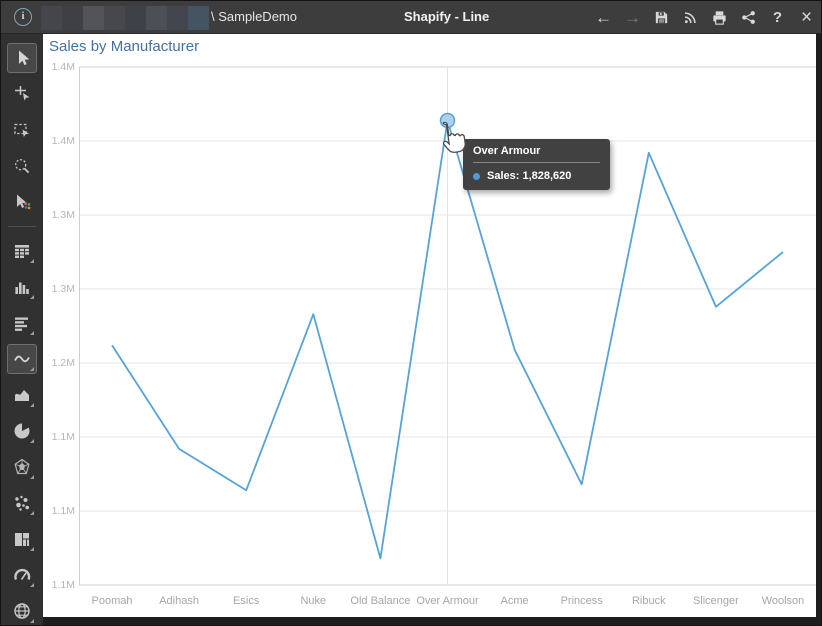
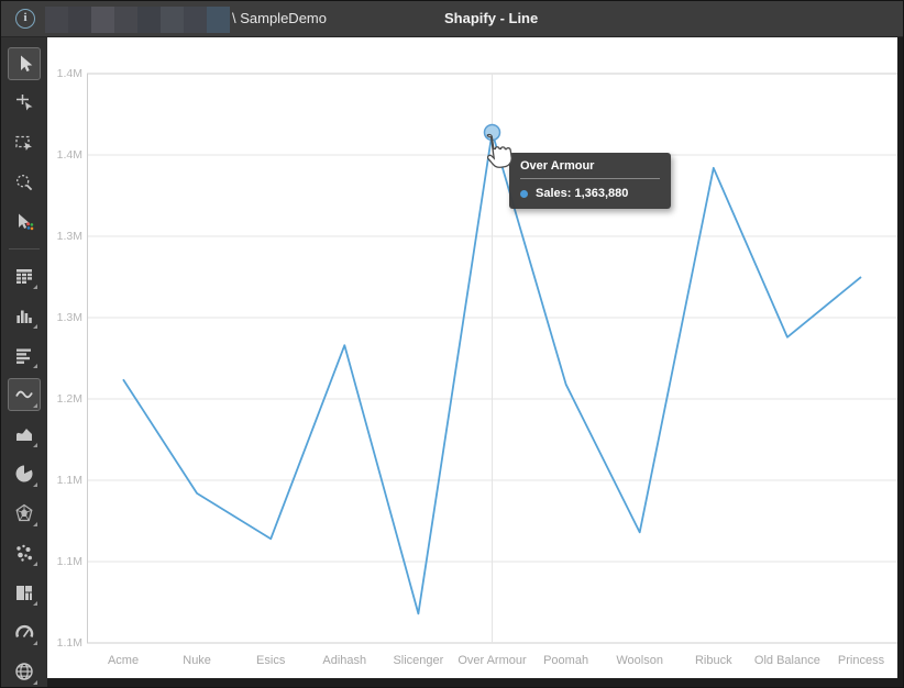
  i
  \ SampleDemo
  Shapify - Line
- ←
- →
- ?
- ×
- Sales by Manufacturer
  1.4M
  1.4M
  1.3M
  1.3M
  1.2M
  1.1M
  1.1M
  1.1M
- Poomah
+ Acme
- Adihash
+ Nuke
  Esics
- Nuke
+ Adihash
- Old Balance
+ Slicenger
  Over Armour
- Acme
+ Poomah
- Princess
+ Woolson
  Ribuck
- Slicenger
+ Old Balance
- Woolson
+ Princess
  Over Armour
- Sales: 1,828,620
+ Sales: 1,363,880
